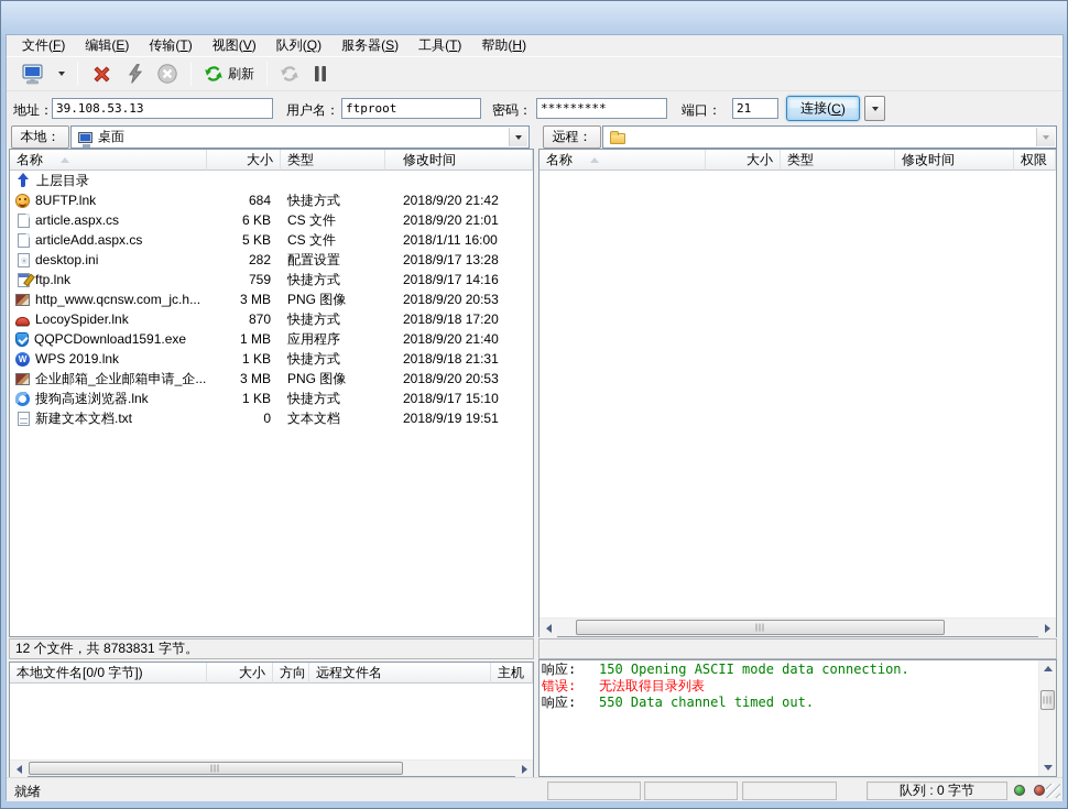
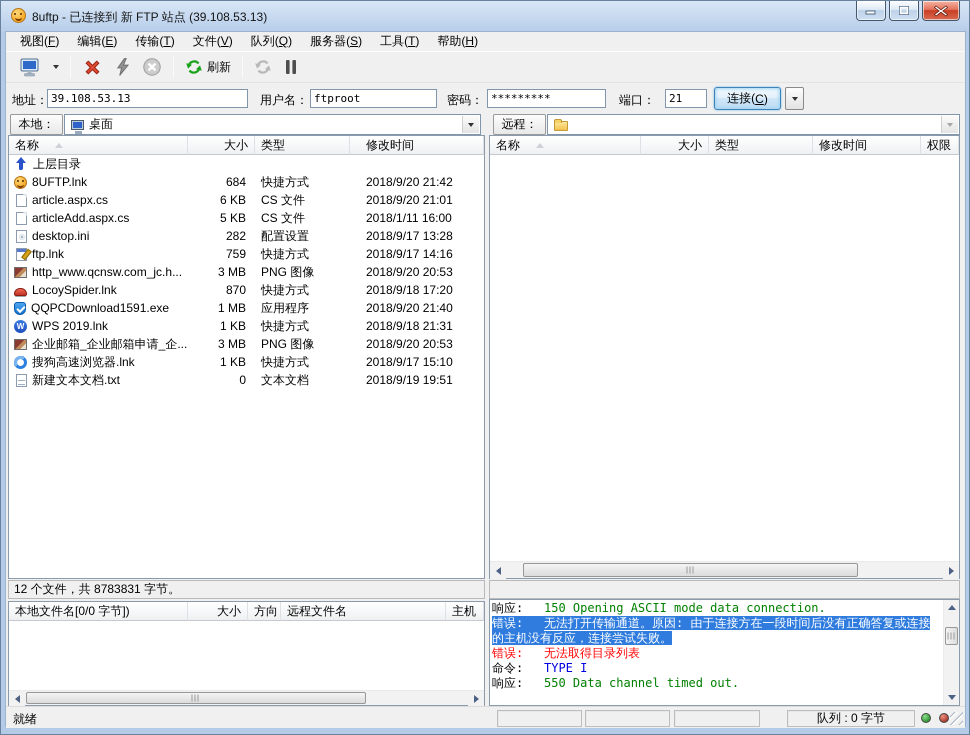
+ 8uftp - 已连接到 新 FTP 站点 (39.108.53.13)
- 文件(F)
+ 视图(F)
  编辑(E)
  传输(T)
- 视图(V)
+ 文件(V)
  队列(Q)
  服务器(S)
  工具(T)
  帮助(H)
  刷新
  地址：
  39.108.53.13
  用户名：
  ftproot
  密码：
  *********
  端口：
  21
  连接(
  C
  )
  本地：
  桌面
  远程：
  名称
  大小
  类型
  修改时间
  上层目录
  8UFTP.lnk
  684
  快捷方式
  2018/9/20 21:42
  article.aspx.cs
  6 KB
  CS 文件
  2018/9/20 21:01
  articleAdd.aspx.cs
  5 KB
  CS 文件
  2018/1/11 16:00
  desktop.ini
  282
  配置设置
  2018/9/17 13:28
  ftp.lnk
  759
  快捷方式
  2018/9/17 14:16
  http_www.qcnsw.com_jc.h...
  3 MB
  PNG 图像
  2018/9/20 20:53
  LocoySpider.lnk
  870
  快捷方式
  2018/9/18 17:20
  QQPCDownload1591.exe
  1 MB
  应用程序
  2018/9/20 21:40
  WPS 2019.lnk
  1 KB
  快捷方式
  2018/9/18 21:31
  企业邮箱_企业邮箱申请_企...
  3 MB
  PNG 图像
  2018/9/20 20:53
  搜狗高速浏览器.lnk
  1 KB
  快捷方式
  2018/9/17 15:10
  新建文本文档.txt
  0
  文本文档
  2018/9/19 19:51
  12 个文件，共 8783831 字节。
  名称
  大小
  类型
  修改时间
  权限
  本地文件名[0/0 字节])
  大小
  方向
  远程文件名
  主机
  响应: 150 Opening ASCII mode data connection.
+ 错误: 无法打开传输通道。原因: 由于连接方在一段时间后没有正确答复或连接的主机没有反应，连接尝试失败。
  错误: 无法取得目录列表
+ 命令: TYPE I
  响应: 550 Data channel timed out.
  就绪
  队列 : 0 字节
